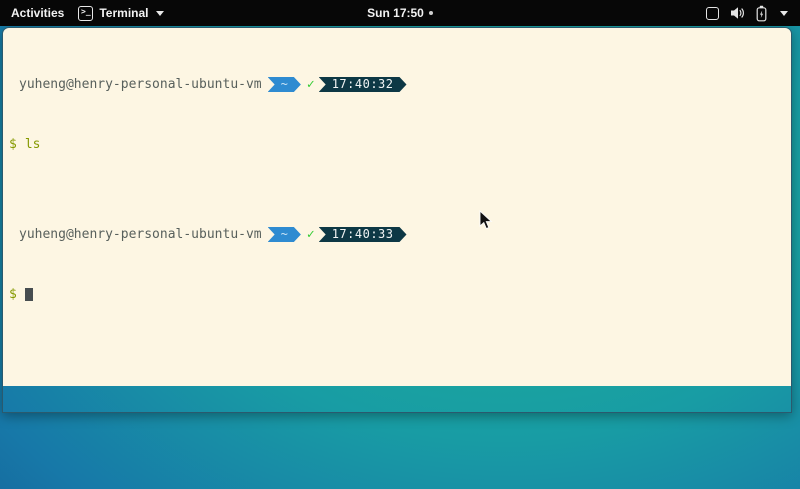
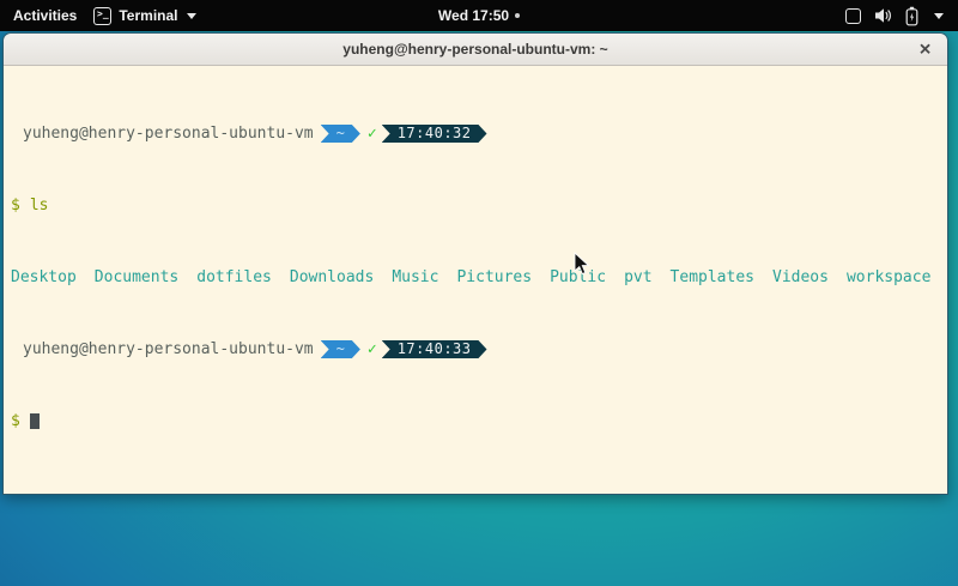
  Activities
  >_
  Terminal
- Sun 17:50
+ Wed 17:50
+ yuheng@henry-personal-ubuntu-vm: ~
+ ✕
  yuheng@henry-personal-ubuntu-vm
  ~
  ✓
  17:40:32
  $
  ls
+ Desktop
+ Documents
+ dotfiles
+ Downloads
+ Music
+ Pictures
+ Public
+ pvt
+ Templates
+ Videos
+ workspace
  yuheng@henry-personal-ubuntu-vm
  ~
  ✓
  17:40:33
  $
